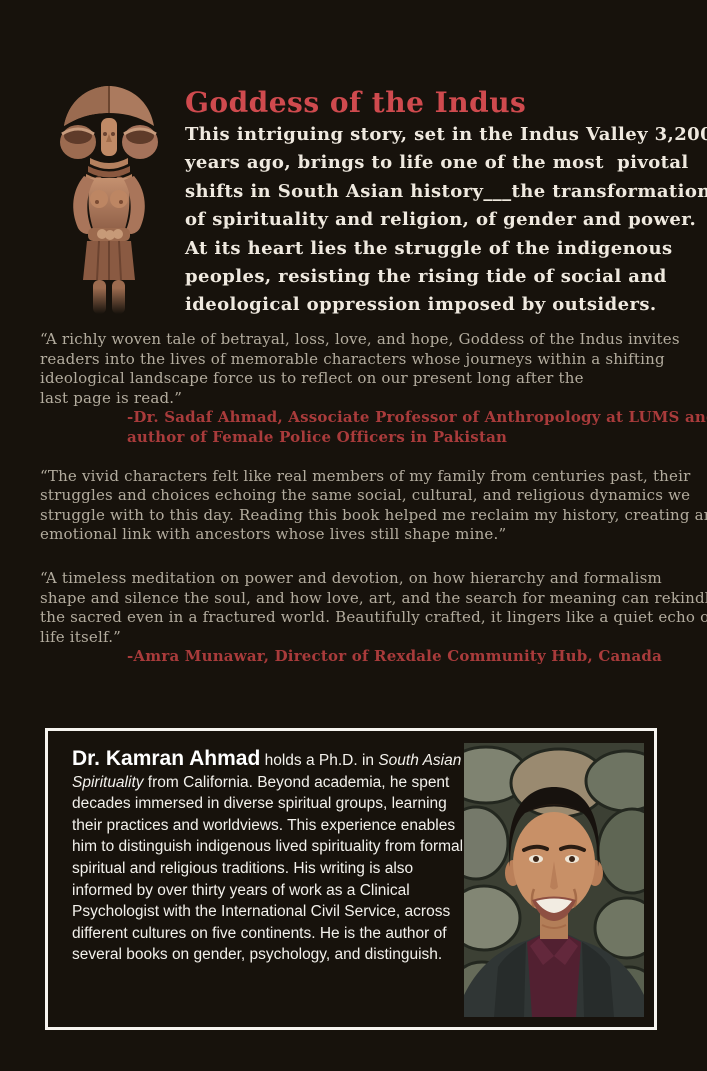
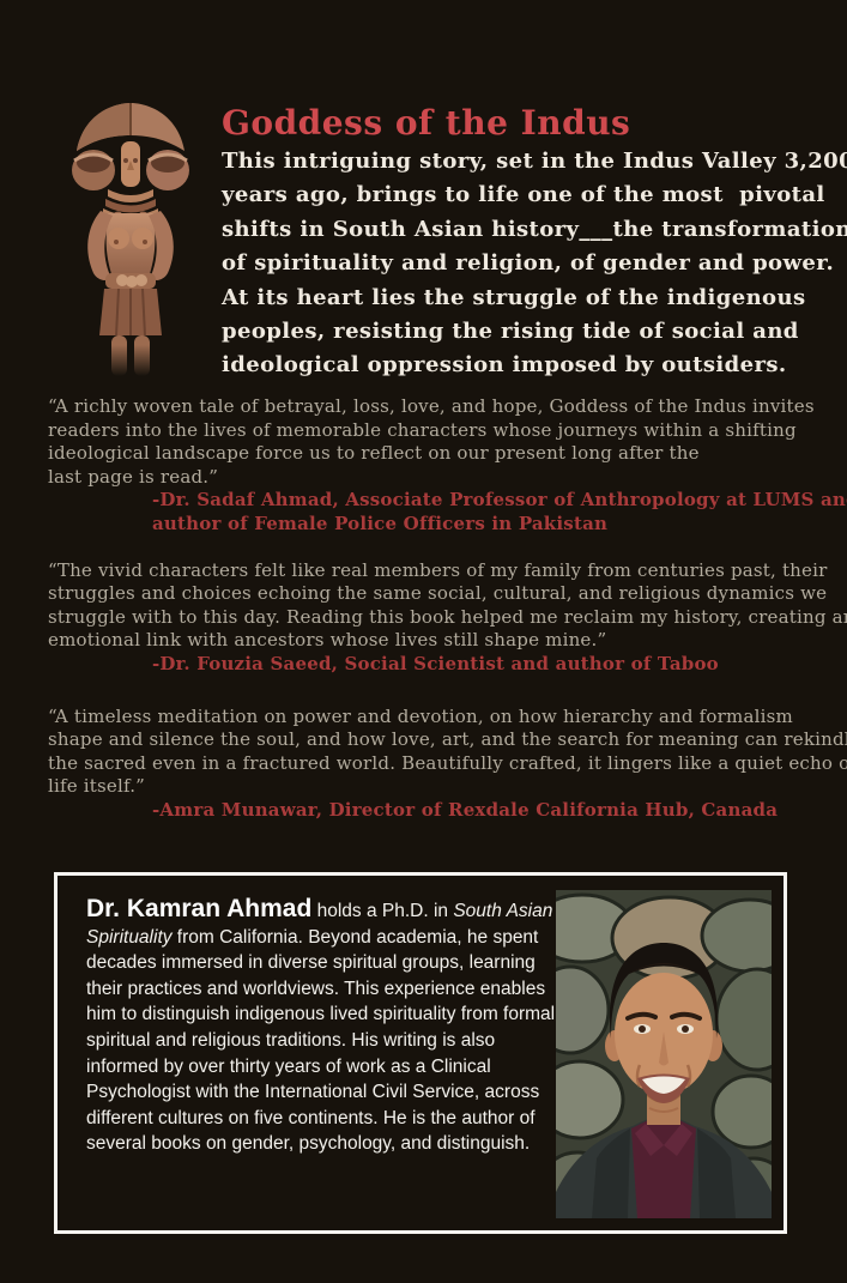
  Goddess of the Indus
  This intriguing story, set in the Indus Valley 3,20
  years ago, brings to life one of the most pivotal
  shifts in South Asian history___the transformation
  of spirituality and religion, of gender and power.
  At its heart lies the struggle of the indigenous
  peoples, resisting the rising tide of social and
  ideological oppression imposed by outsiders.
  “A richly woven tale of betrayal, loss, love, and hope, Goddess of the Indus invites
  readers into the lives of memorable characters whose journeys within a shifting
  ideological landscape force us to reflect on our present long after the
  last page is read.”
  -Dr. Sadaf Ahmad, Associate Professor of Anthropology at LUMS an
  author of Female Police Officers in Pakistan
  “The vivid characters felt like real members of my family from centuries past, their
  struggles and choices echoing the same social, cultural, and religious dynamics we
  struggle with to this day. Reading this book helped me reclaim my history, creating a
  emotional link with ancestors whose lives still shape mine.”
+ -Dr. Fouzia Saeed, Social Scientist and author of Taboo
  “A timeless meditation on power and devotion, on how hierarchy and formalism
  shape and silence the soul, and how love, art, and the search for meaning can rekind
  the sacred even in a fractured world. Beautifully crafted, it lingers like a quiet echo o
  life itself.”
- -Amra Munawar, Director of Rexdale Community Hub, Canada
+ -Amra Munawar, Director of Rexdale California Hub, Canada
  Dr. Kamran Ahmad holds a Ph.D. in South Asian Spirituality from California. Beyond academia, he spent decades immersed in diverse spiritual groups, learning their practices and worldviews. This experience enables him to distinguish indigenous lived spirituality from formal spiritual and religious traditions. His writing is also informed by over thirty years of work as a Clinical Psychologist with the International Civil Service, across different cultures on five continents. He is the author of several books on gender, psychology, and distinguish.
